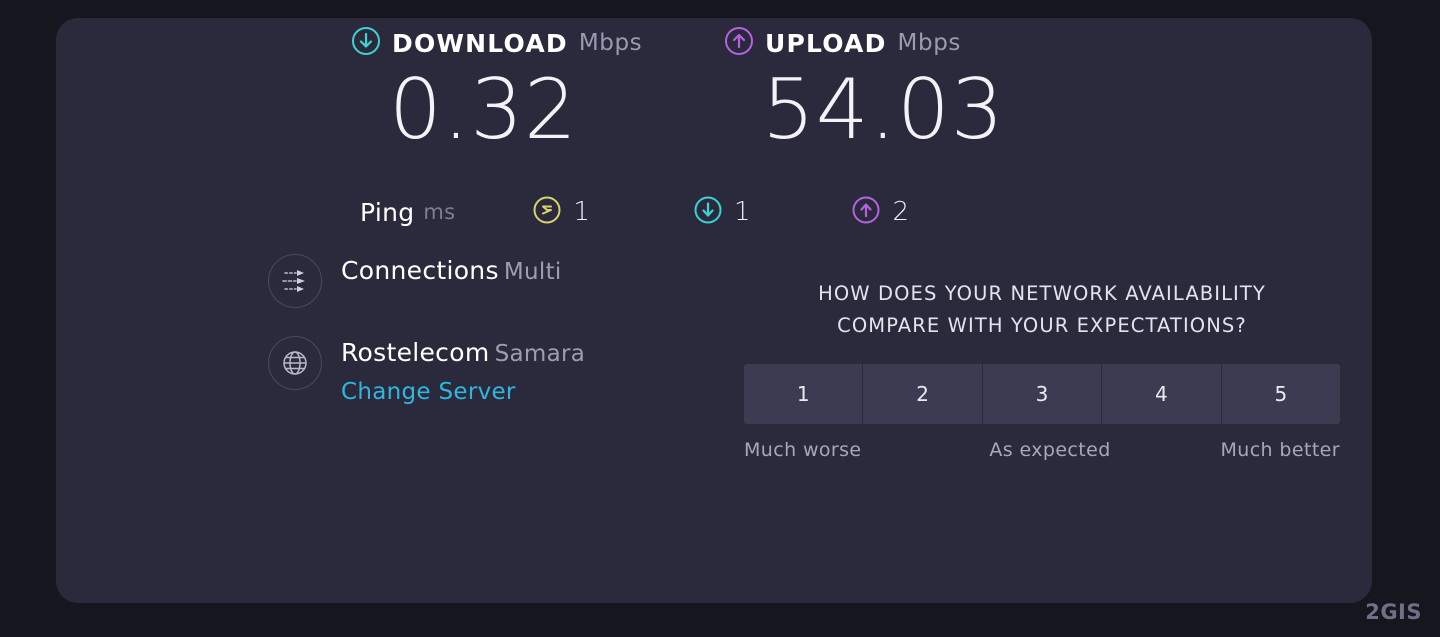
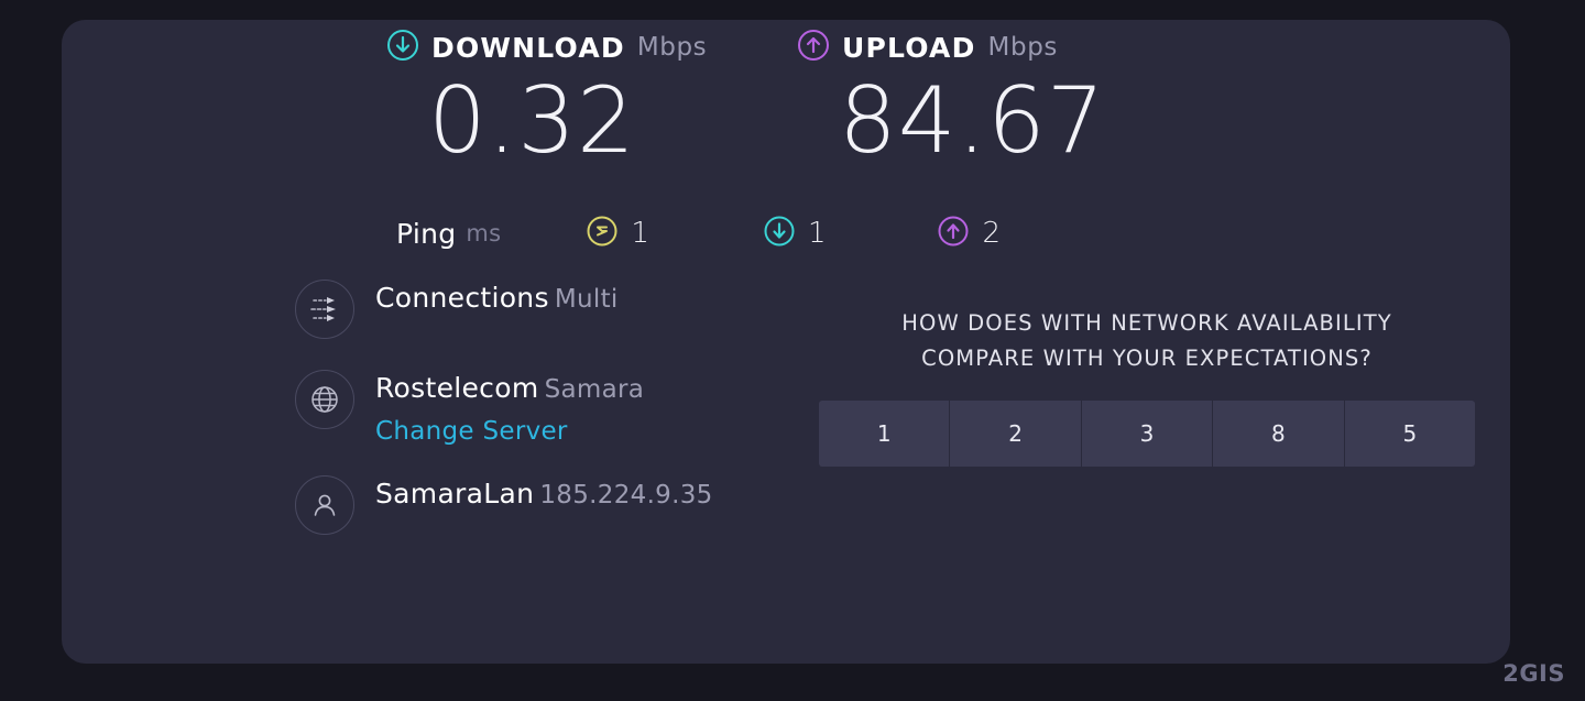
  DOWNLOAD
  Mbps
  0.32
  UPLOAD
  Mbps
- 54.03
+ 84.67
  Ping
  ms
  1
  1
  2
  Connections Multi
  Rostelecom Samara
  Change Server
+ SamaraLan 185.224.9.35
- HOW DOES YOUR NETWORK AVAILABILITY
+ HOW DOES WITH NETWORK AVAILABILITY
  COMPARE WITH YOUR EXPECTATIONS?
  1
  2
  3
- 4
+ 8
  5
- Much worse
- As expected
- Much better
  2GIS
